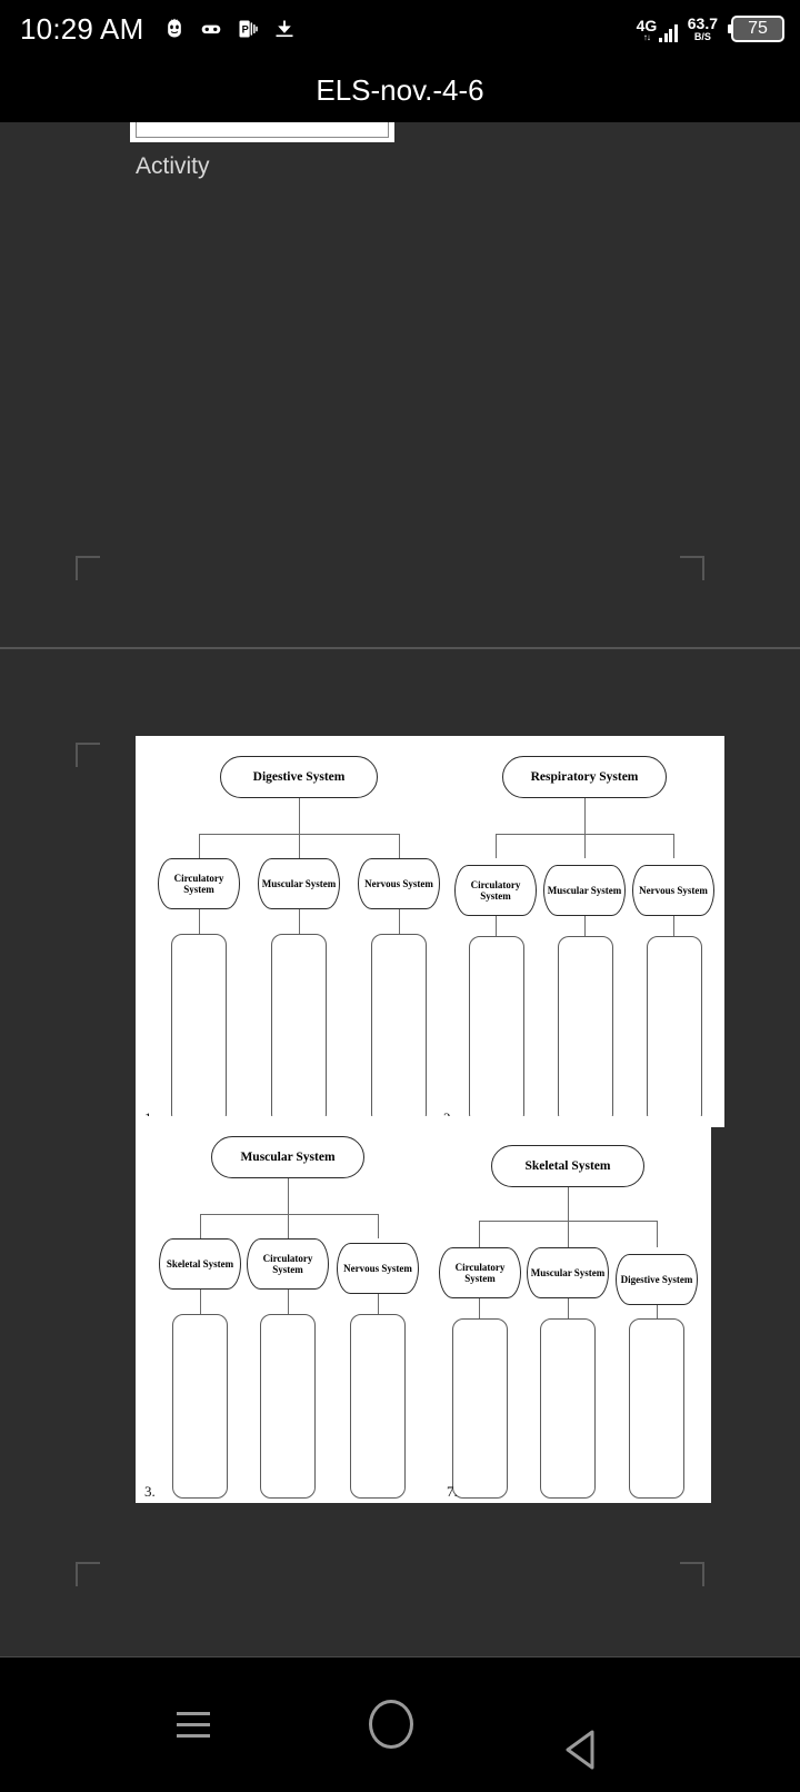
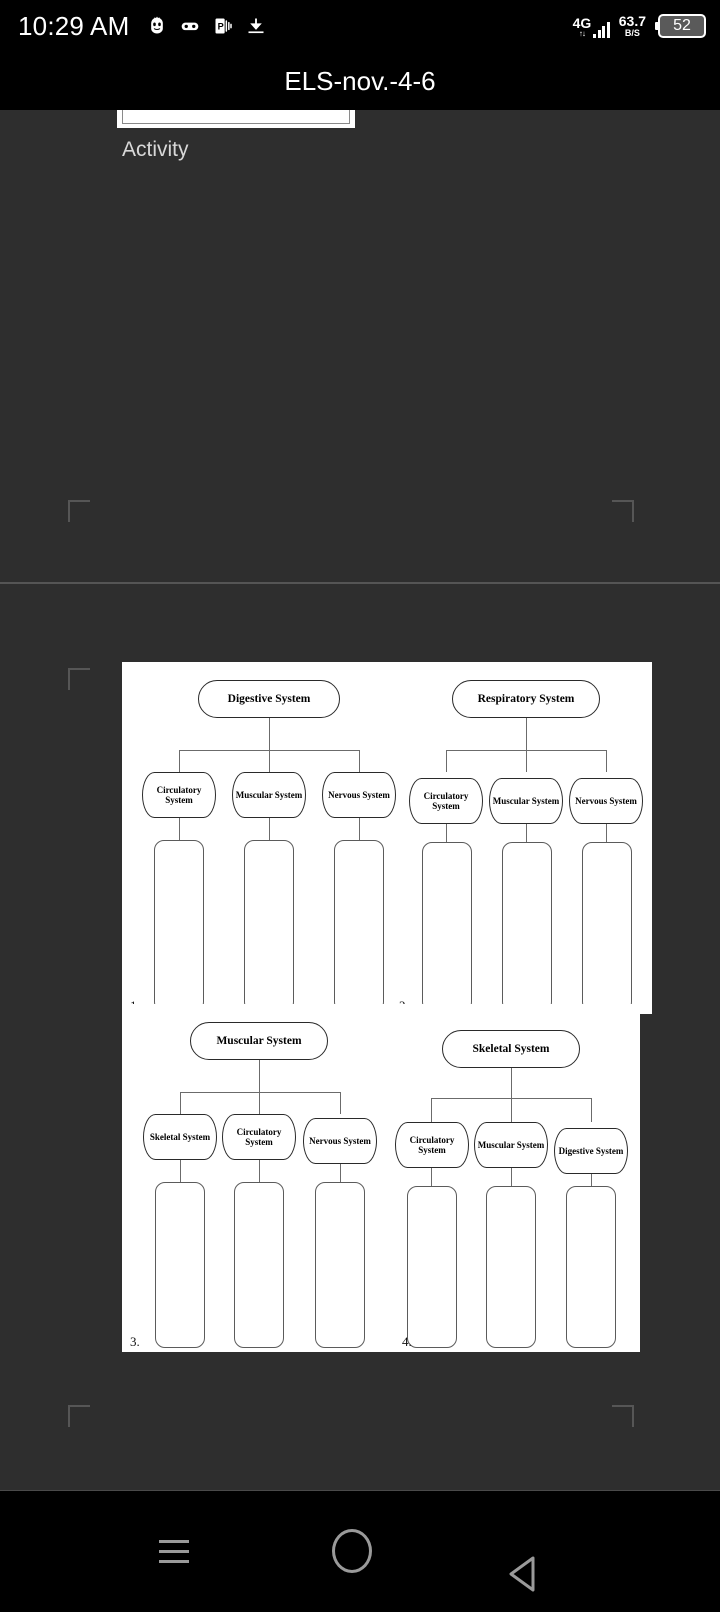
  10:29 AM
  P
  4G
  ↑↓
  63.7
  B/S
- 75
+ 52
  ELS-nov.-4-6
  Activity
  Digestive System
  Circulatory System
  Muscular System
  Nervous System
  Respiratory System
  Circulatory System
  Muscular System
  Nervous System
  Muscular System
  Skeletal System
  Circulatory System
  Nervous System
  3.
  Skeletal System
  Circulatory System
  Muscular System
  Digestive System
- 7.
+ 4.
